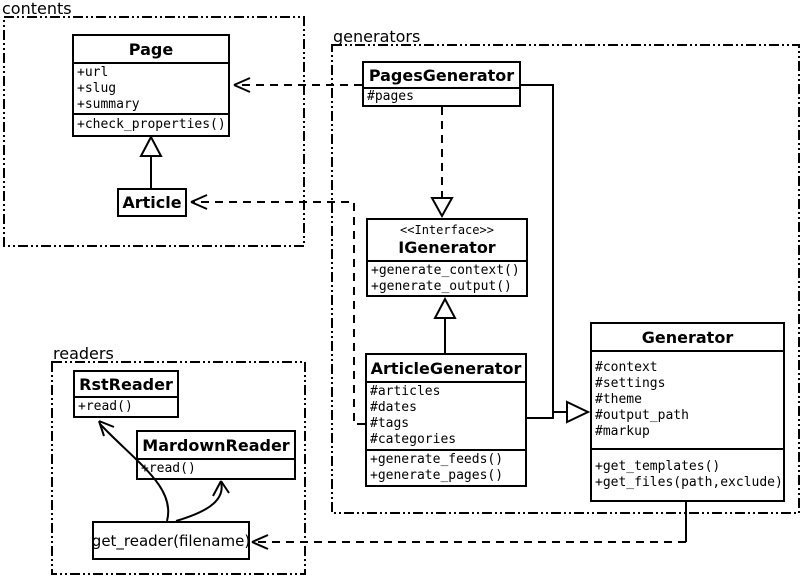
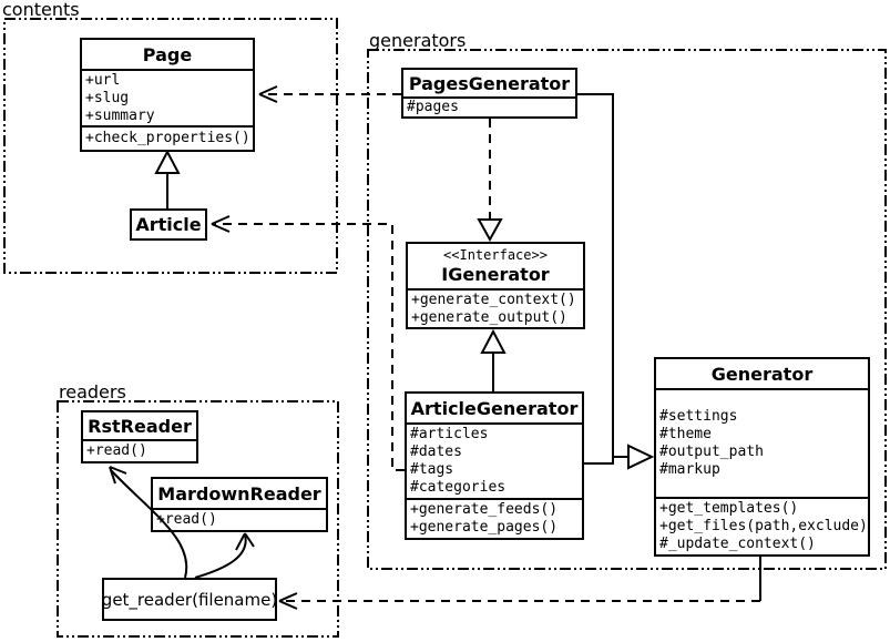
  contents
  generators
  readers
  Page
  +url
  +slug
  +summary
  +check_properties()
  Article
  PagesGenerator
  #pages
  <<Interface>>
  IGenerator
  +generate_context()
  +generate_output()
  ArticleGenerator
  #articles
  #dates
  #tags
  #categories
  +generate_feeds()
  +generate_pages()
  Generator
- #context
  #settings
  #theme
  #output_path
  #markup
  +get_templates()
  +get_files(path,exclude)
+ #_update_context()
  RstReader
  +read()
  MardownReader
  read()
  get_reader(filename)
